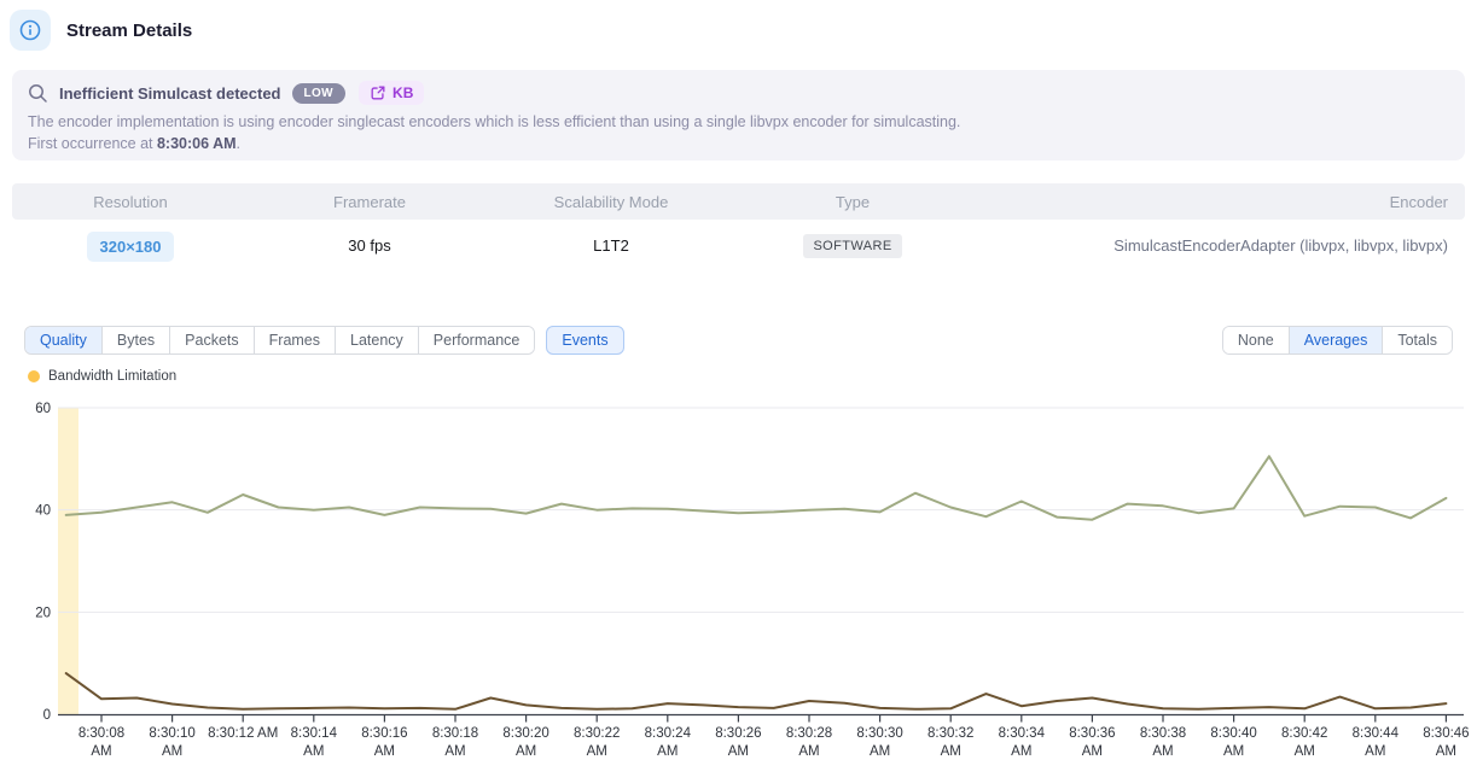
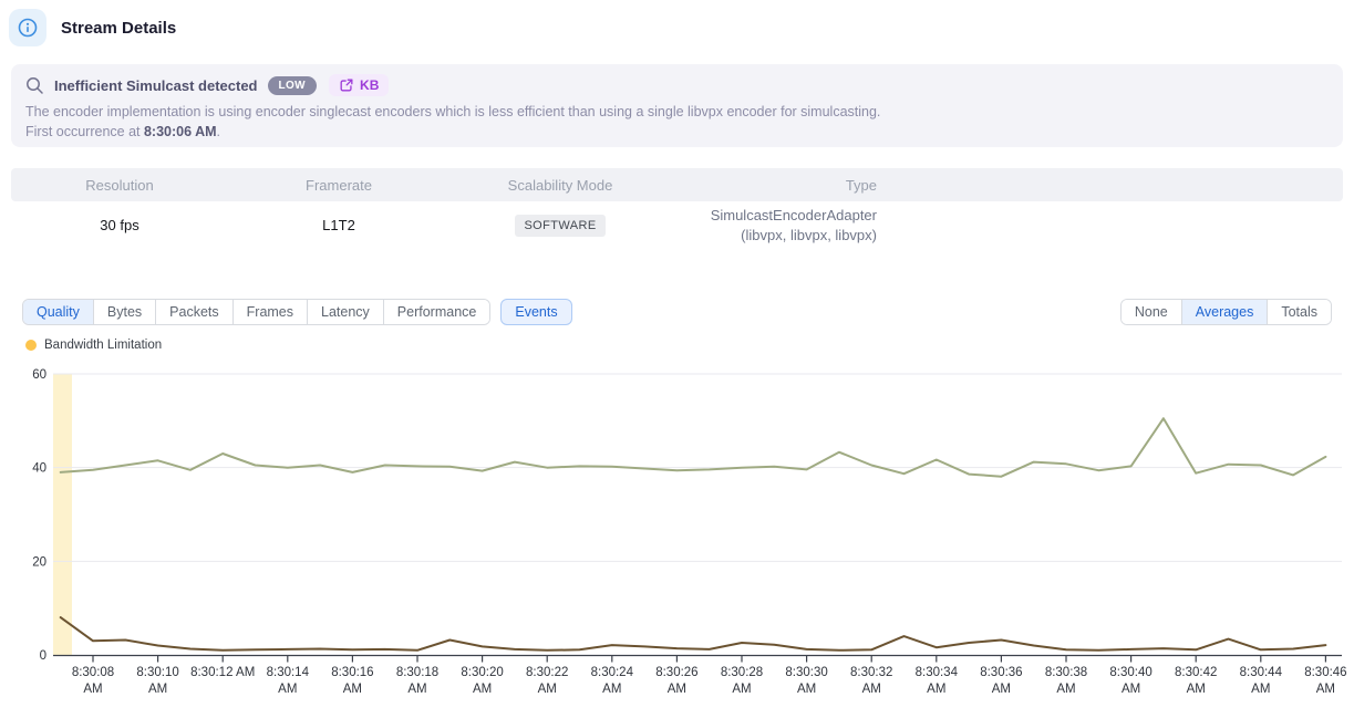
  Stream Details
  Inefficient Simulcast detected
  LOW
  KB
  The encoder implementation is using encoder singlecast encoders which is less efficient than using a single libvpx encoder for simulcasting.
  First occurrence at 8:30:06 AM.
  Resolution
  Framerate
  Scalability Mode
  Type
- Encoder
- 320×180
  30 fps
  L1T2
  SOFTWARE
  SimulcastEncoderAdapter (libvpx, libvpx, libvpx)
  Quality
  Bytes
  Packets
  Frames
  Latency
  Performance
  Events
  None
  Averages
  Totals
  Bandwidth Limitation
  8:30:08
  AM
  8:30:10
  AM
  8:30:12 AM
  8:30:14
  AM
  8:30:16
  AM
  8:30:18
  AM
  8:30:20
  AM
  8:30:22
  AM
  8:30:24
  AM
  8:30:26
  AM
  8:30:28
  AM
  8:30:30
  AM
  8:30:32
  AM
  8:30:34
  AM
  8:30:36
  AM
  8:30:38
  AM
  8:30:40
  AM
  8:30:42
  AM
  8:30:44
  AM
  8:30:46
  AM
  0
  20
  40
  60
